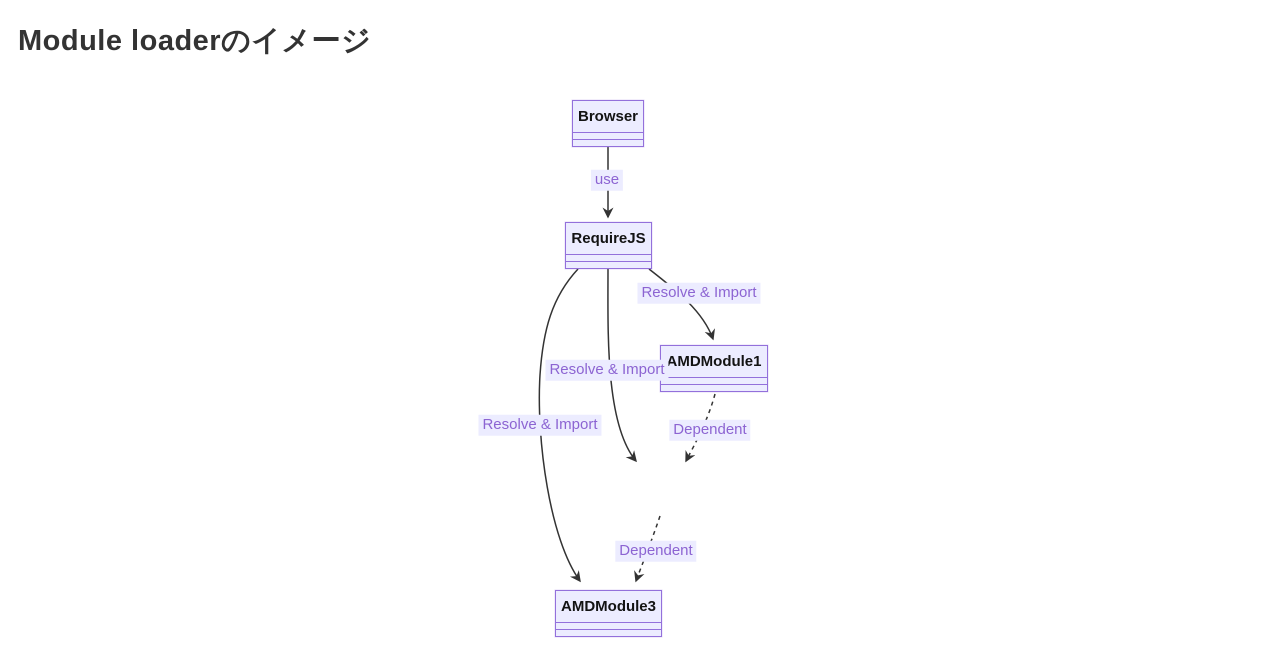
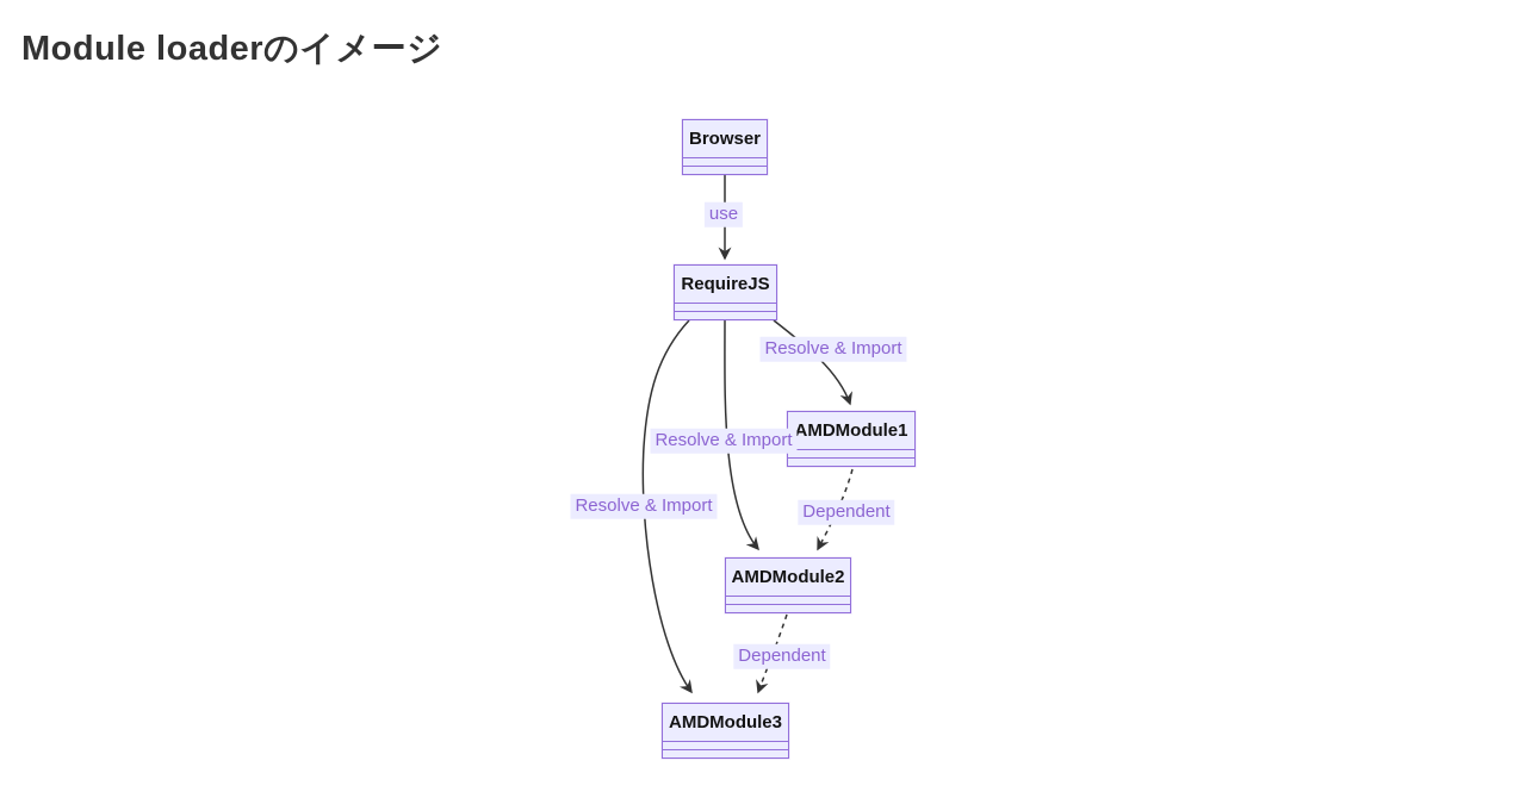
  Module loaderのイメージ
  Browser
  RequireJS
  AMDModule1
+ AMDModule2
  AMDModule3
  use
  Resolve & Import
  Resolve & Import
  Resolve & Import
  Dependent
  Dependent
